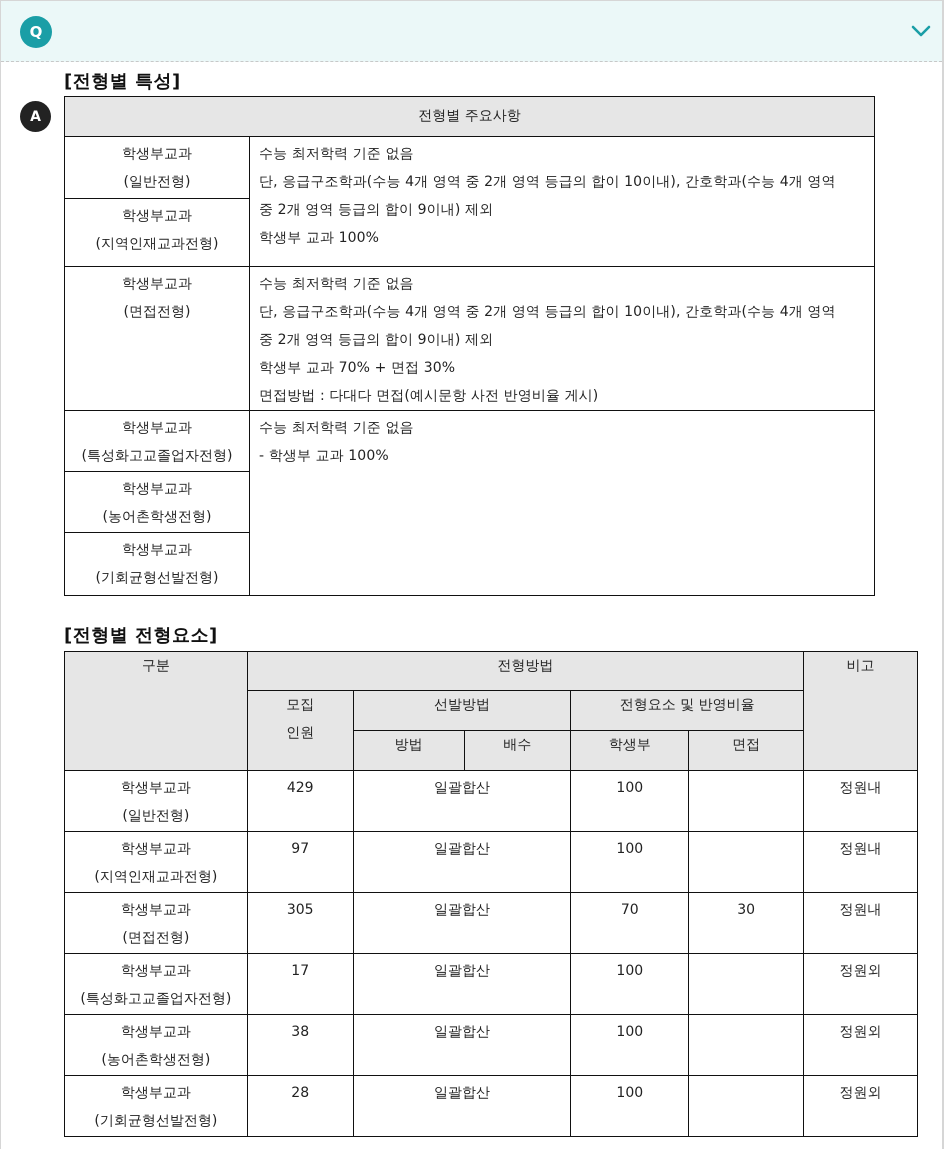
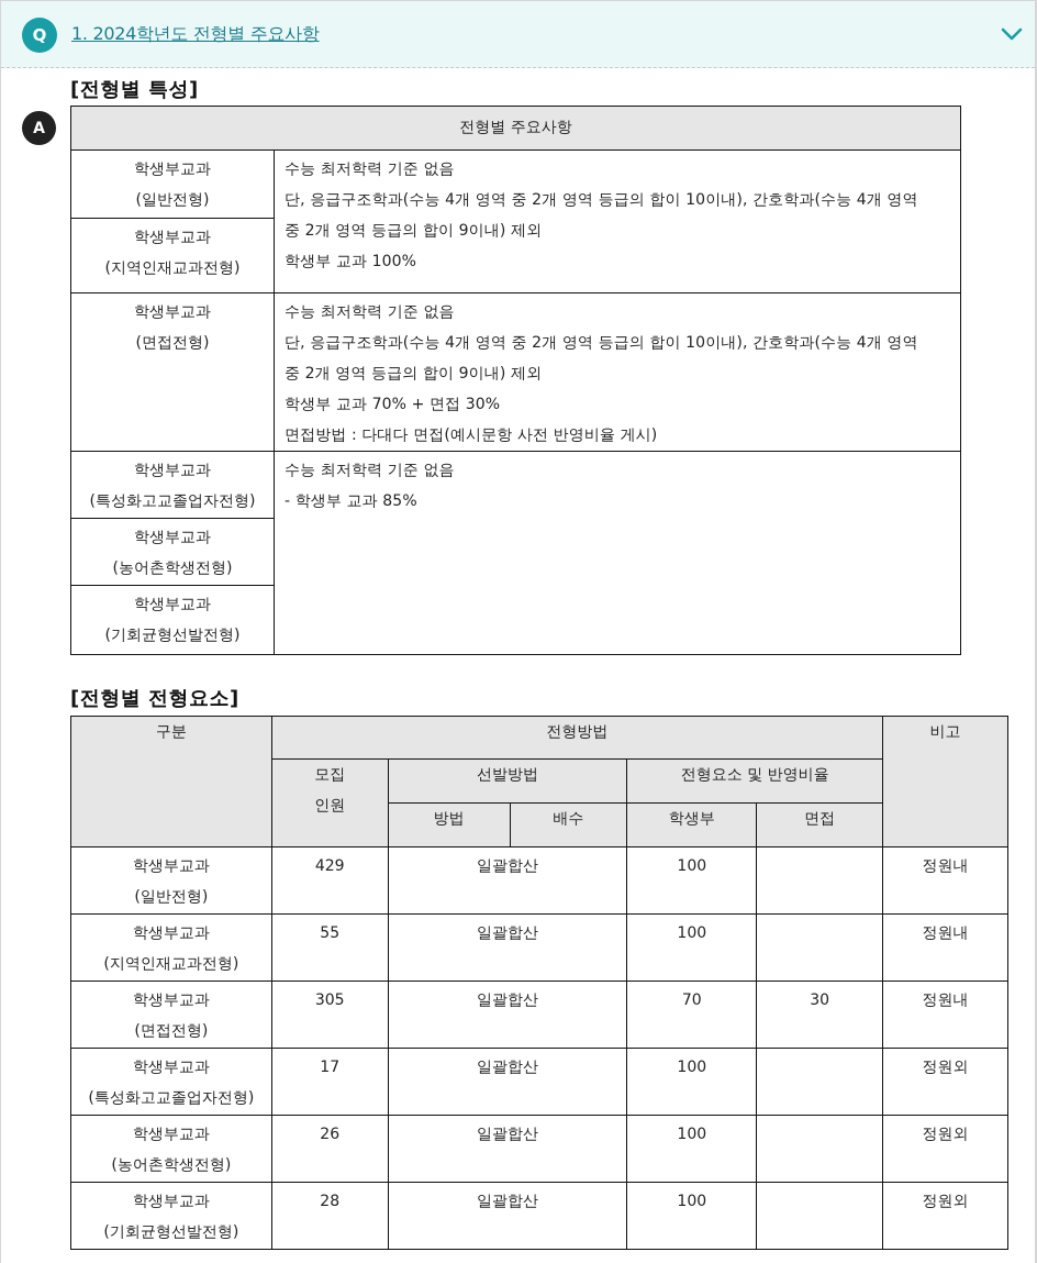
  Q
+ 1. 2024학년도 전형별 주요사항
  A
  [전형별 특성]
  전형별 주요사항
  학생부교과 (일반전형)	수능 최저학력 기준 없음 단, 응급구조학과(수능 4개 영역 중 2개 영역 등급의 합이 10이내), 간호학과(수능 4개 영역 중 2개 영역 등급의 합이 9이내) 제외 학생부 교과 100%
  학생부교과 (지역인재교과전형)
  학생부교과 (면접전형)	수능 최저학력 기준 없음 단, 응급구조학과(수능 4개 영역 중 2개 영역 등급의 합이 10이내), 간호학과(수능 4개 영역 중 2개 영역 등급의 합이 9이내) 제외 학생부 교과 70% + 면접 30% 면접방법 : 다대다 면접(예시문항 사전 반영비율 게시)
- 학생부교과 (특성화고교졸업자전형)	수능 최저학력 기준 없음 - 학생부 교과 100%
+ 학생부교과 (특성화고교졸업자전형)	수능 최저학력 기준 없음 - 학생부 교과 85%
  학생부교과 (농어촌학생전형)
  학생부교과 (기회균형선발전형)
  [전형별 전형요소]
  구분	전형방법	비고
  모집 인원	선발방법	전형요소 및 반영비율
  방법	배수	학생부	면접
  학생부교과(일반전형)	429	일괄합산	100		정원내
- 학생부교과(지역인재교과전형)	97	일괄합산	100		정원내
+ 학생부교과(지역인재교과전형)	55	일괄합산	100		정원내
  학생부교과(면접전형)	305	일괄합산	70	30	정원내
  학생부교과(특성화고교졸업자전형)	17	일괄합산	100		정원외
- 학생부교과(농어촌학생전형)	38	일괄합산	100		정원외
+ 학생부교과(농어촌학생전형)	26	일괄합산	100		정원외
  학생부교과(기회균형선발전형)	28	일괄합산	100		정원외
